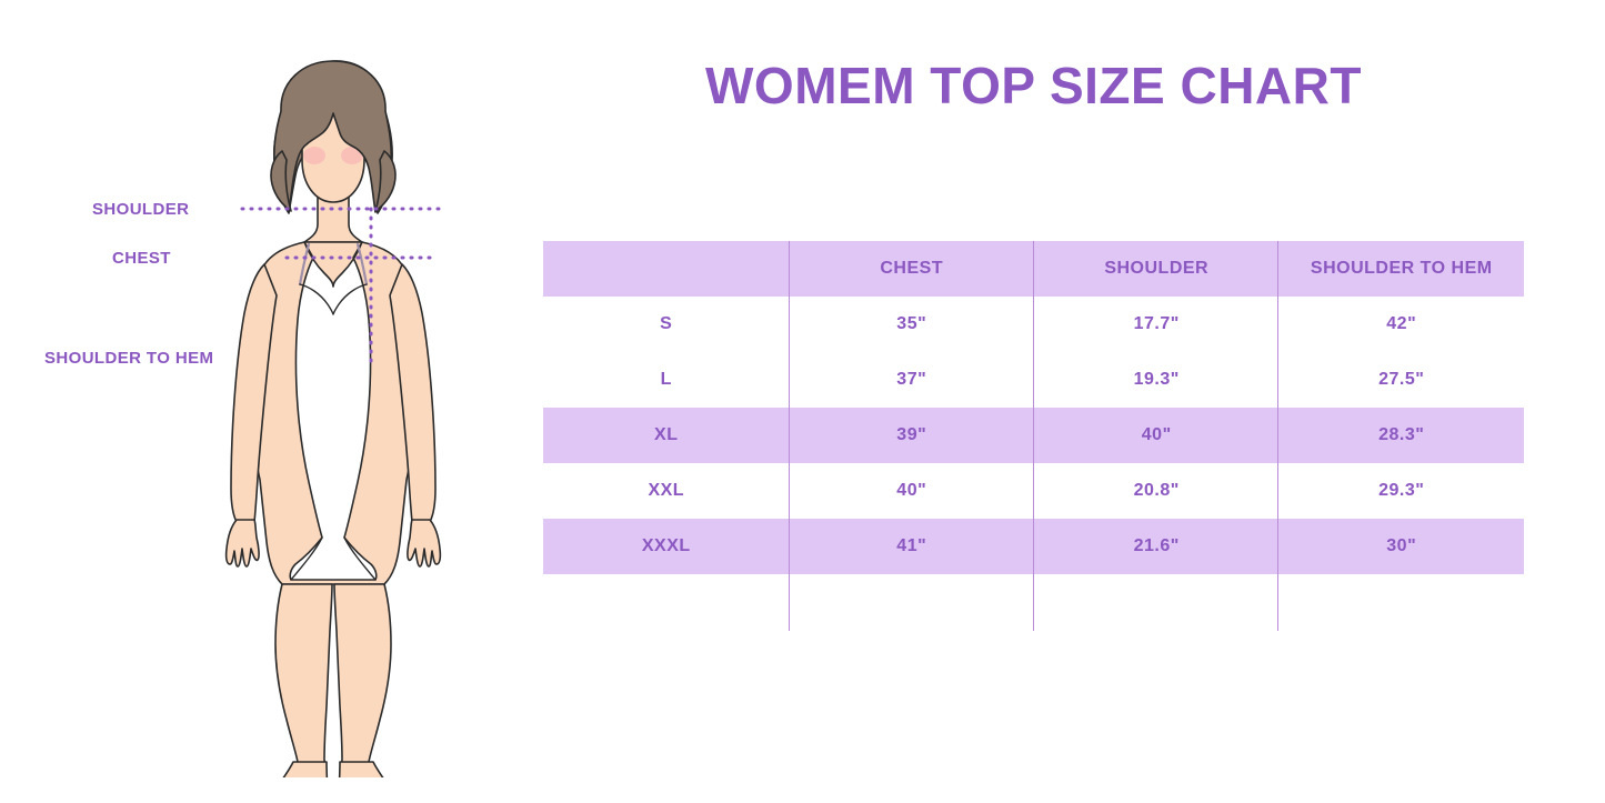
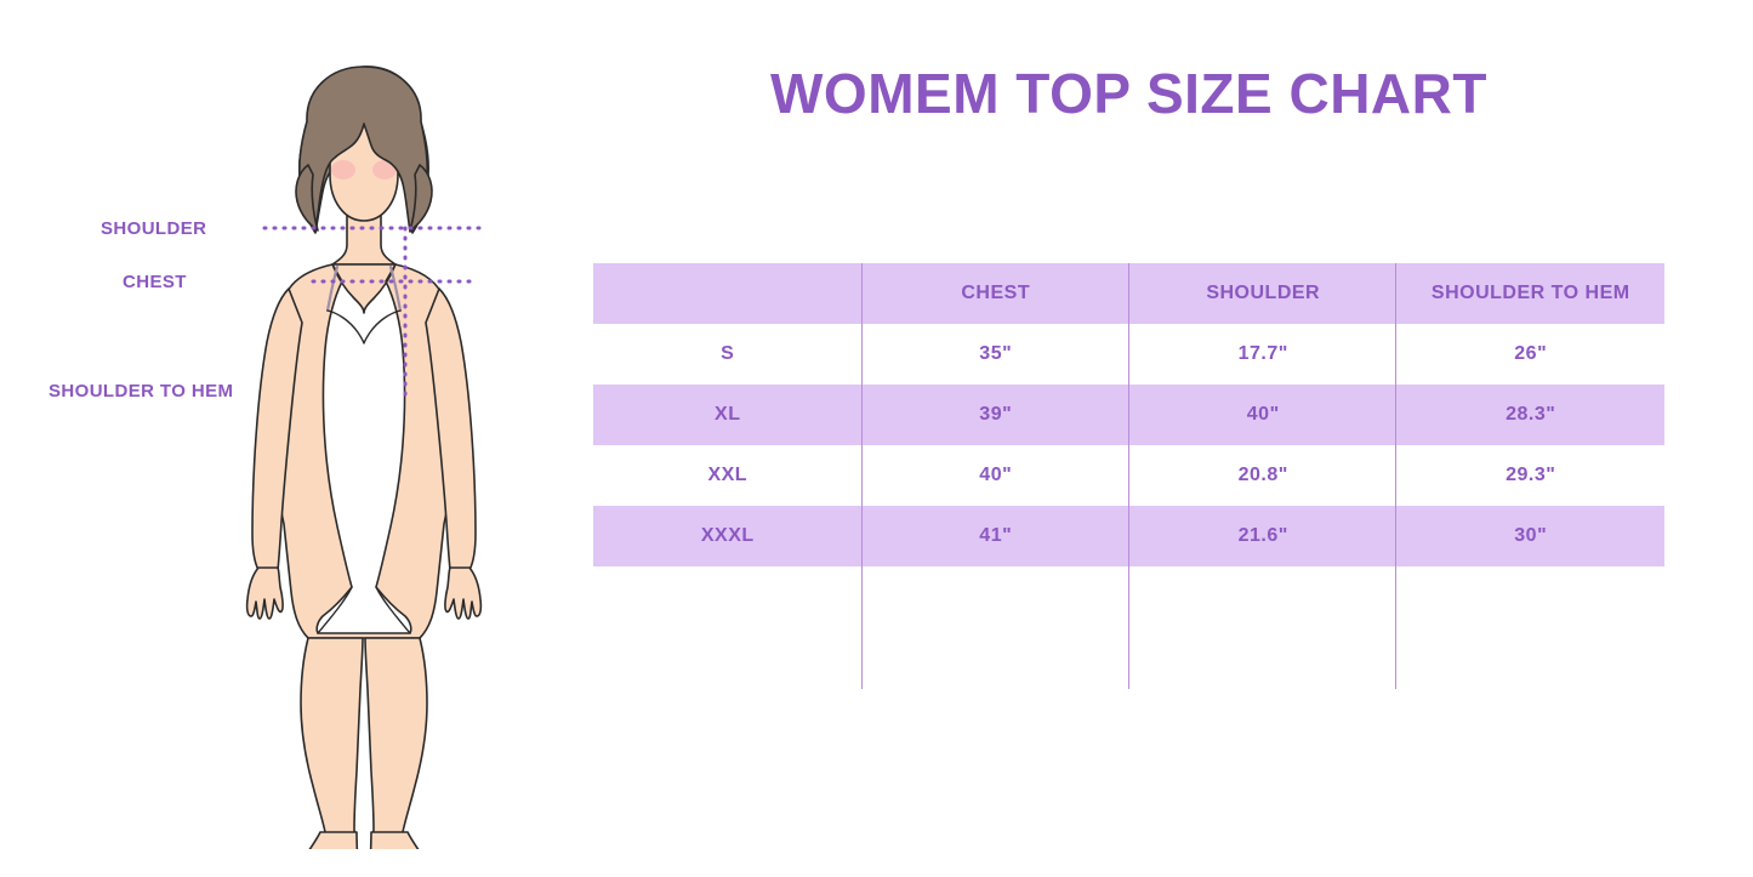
  WOMEM TOP SIZE CHART
  SHOULDER
  CHEST
  SHOULDER TO HEM
  	CHEST	SHOULDER	SHOULDER TO HEM
- S	35"	17.7"	42"
+ S	35"	17.7"	26"
- L	37"	19.3"	27.5"
  XL	39"	40"	28.3"
  XXL	40"	20.8"	29.3"
  XXXL	41"	21.6"	30"
